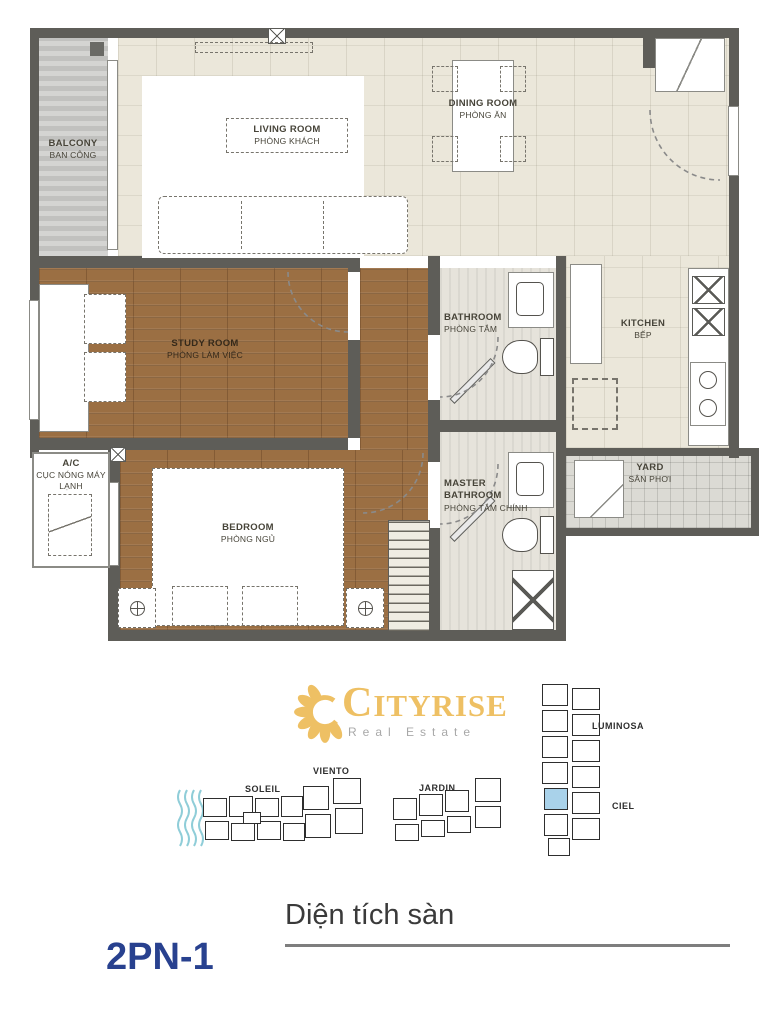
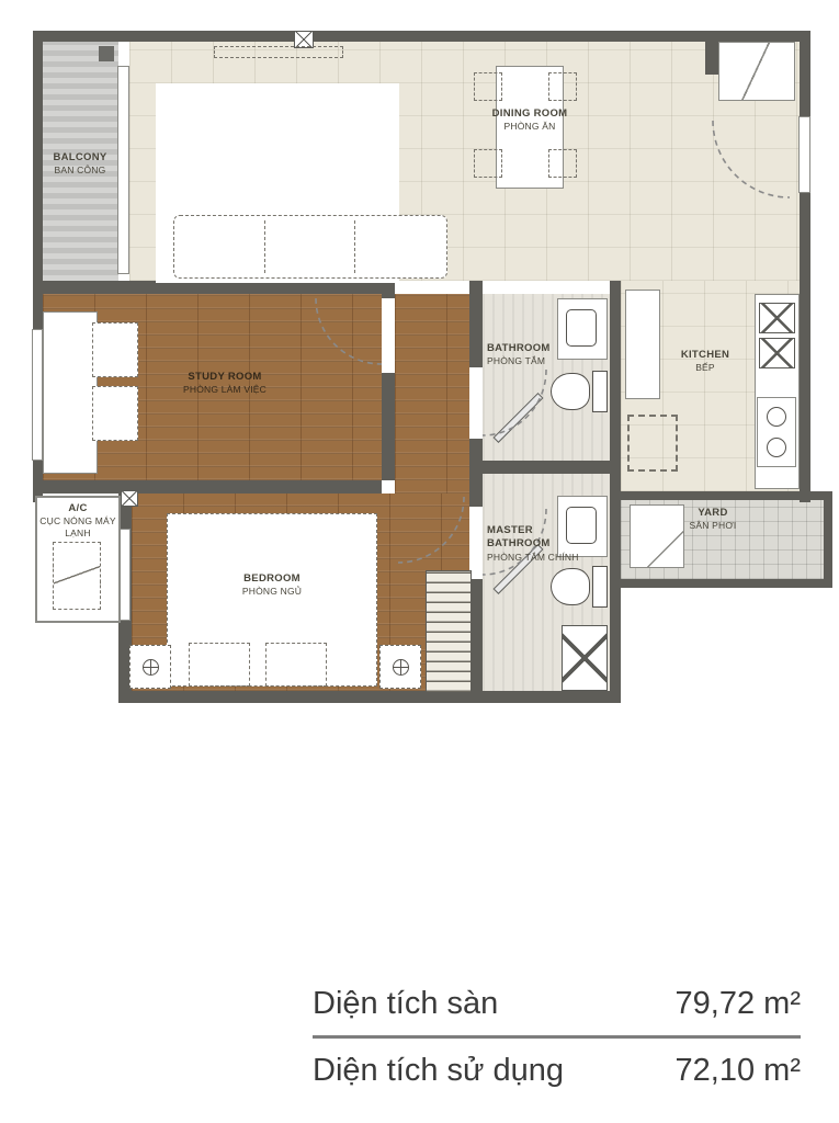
- LIVING ROOM
- PHÒNG KHÁCH
  DINING ROOM
  PHÒNG ĂN
  STUDY ROOM
  PHÒNG LÀM VIỆC
  BEDROOM
  PHÒNG NGỦ
  BATHROOM
  PHÒNG TẮM
  MASTER BATHROOM
  PHÒNG TẮM CHÍNH
  KITCHEN
  BẾP
  YARD
  SÂN PHƠI
  BALCONY
  BAN CÔNG
  A/C
  CỤC NÓNG MÁY LẠNH
- CITYRISE
- Real Estate
- SOLEIL
- VIENTO
- JARDIN
- LUMINOSA
- CIEL
- 2PN-1
  Diện tích sàn
+ 79,72 m²
+ Diện tích sử dụng
+ 72,10 m²
